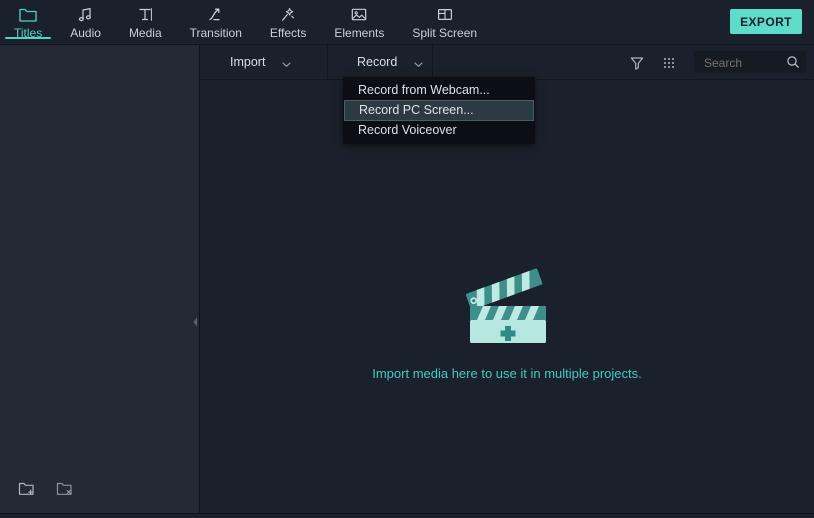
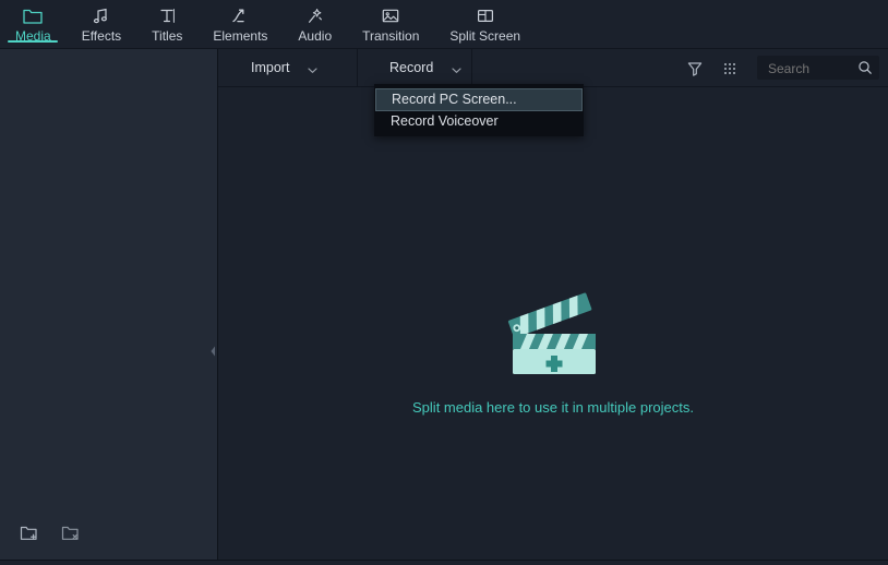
- Titles
+ Media
- Audio
+ Effects
- Media
+ Titles
- Transition
+ Elements
- Effects
+ Audio
- Elements
+ Transition
  Split Screen
- EXPORT
  Import
  Record
  Search
- Import media here to use it in multiple projects.
+ Split media here to use it in multiple projects.
- Record from Webcam...
  Record PC Screen...
  Record Voiceover
